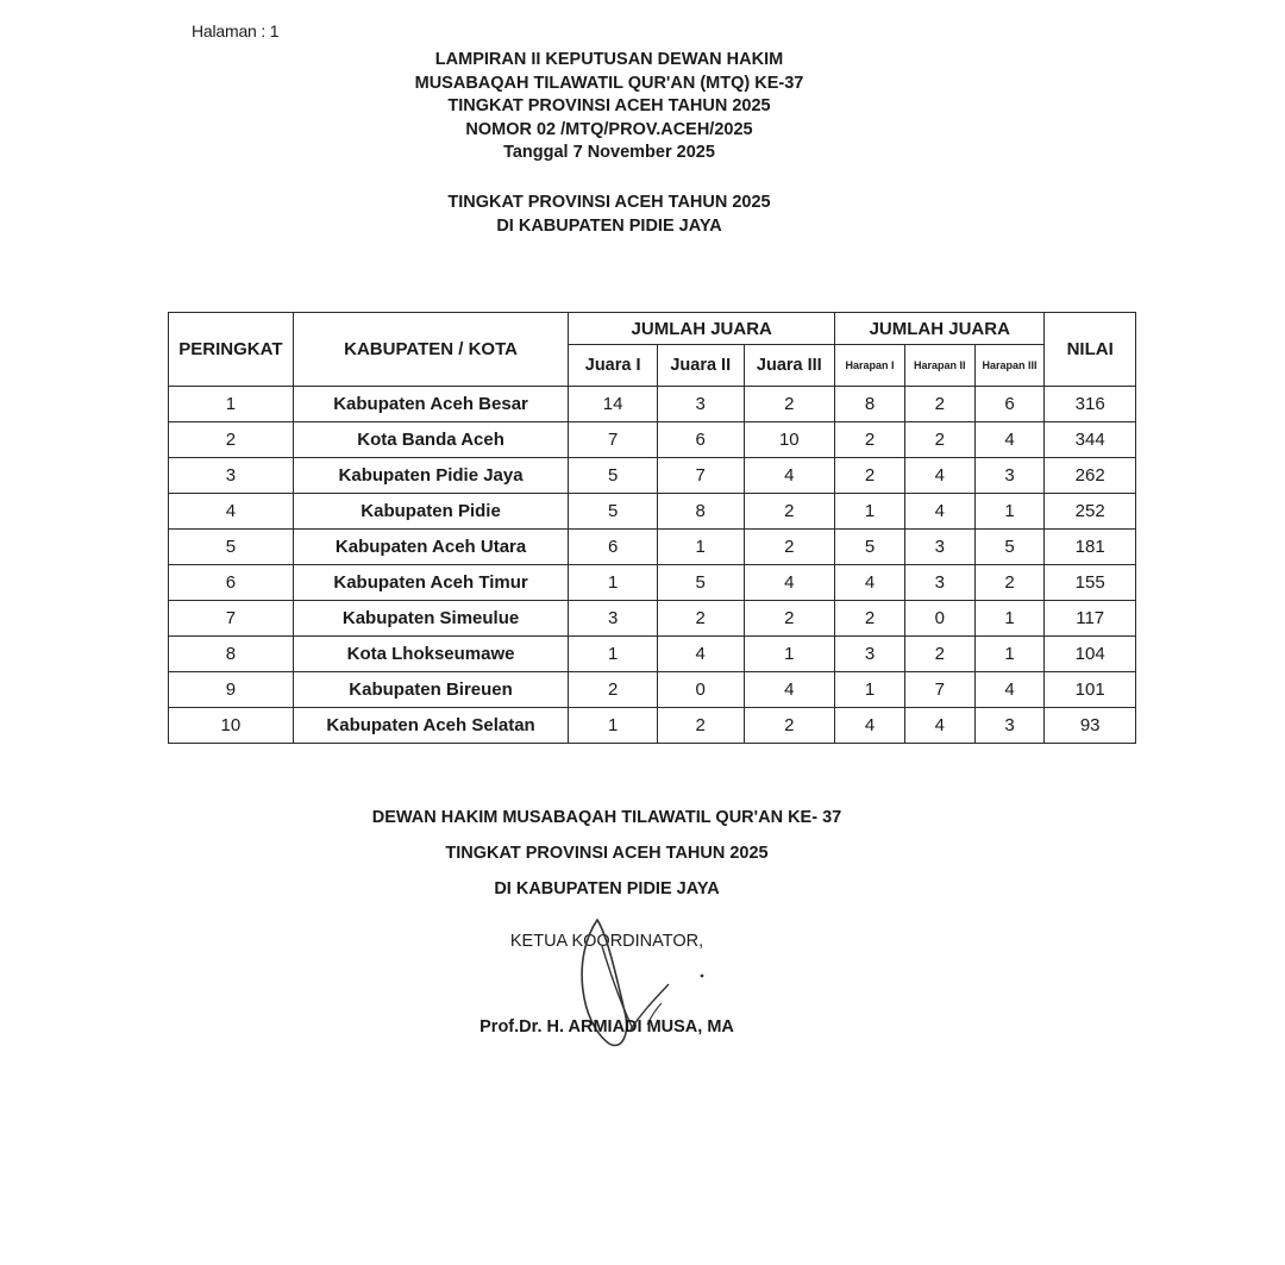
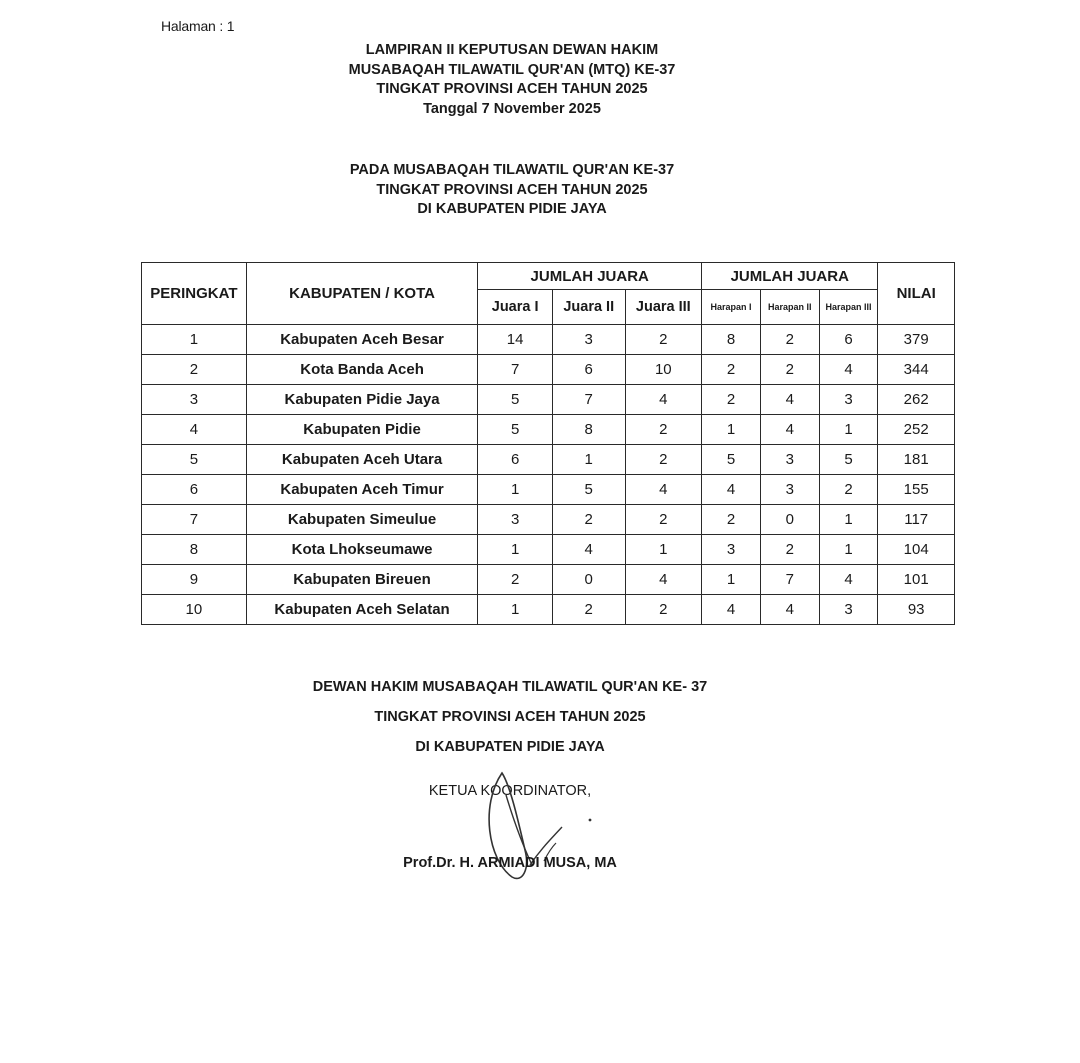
  Halaman : 1
  LAMPIRAN II KEPUTUSAN DEWAN HAKIM
  MUSABAQAH TILAWATIL QUR'AN (MTQ) KE-37
  TINGKAT PROVINSI ACEH TAHUN 2025
- NOMOR 02 /MTQ/PROV.ACEH/2025
  Tanggal 7 November 2025
+ PADA MUSABAQAH TILAWATIL QUR'AN KE-37
  TINGKAT PROVINSI ACEH TAHUN 2025
  DI KABUPATEN PIDIE JAYA
  PERINGKAT	KABUPATEN / KOTA	JUMLAH JUARA	JUMLAH JUARA	NILAI
  Juara I	Juara II	Juara III	Harapan I	Harapan II	Harapan III
- 1	Kabupaten Aceh Besar	14	3	2	8	2	6	316
+ 1	Kabupaten Aceh Besar	14	3	2	8	2	6	379
  2	Kota Banda Aceh	7	6	10	2	2	4	344
  3	Kabupaten Pidie Jaya	5	7	4	2	4	3	262
  4	Kabupaten Pidie	5	8	2	1	4	1	252
  5	Kabupaten Aceh Utara	6	1	2	5	3	5	181
  6	Kabupaten Aceh Timur	1	5	4	4	3	2	155
  7	Kabupaten Simeulue	3	2	2	2	0	1	117
  8	Kota Lhokseumawe	1	4	1	3	2	1	104
  9	Kabupaten Bireuen	2	0	4	1	7	4	101
  10	Kabupaten Aceh Selatan	1	2	2	4	4	3	93
  DEWAN HAKIM MUSABAQAH TILAWATIL QUR'AN KE- 37
  TINGKAT PROVINSI ACEH TAHUN 2025
  DI KABUPATEN PIDIE JAYA
  KETUA KOORDINATOR,
  Prof.Dr. H. ARMIADI MUSA, MA
